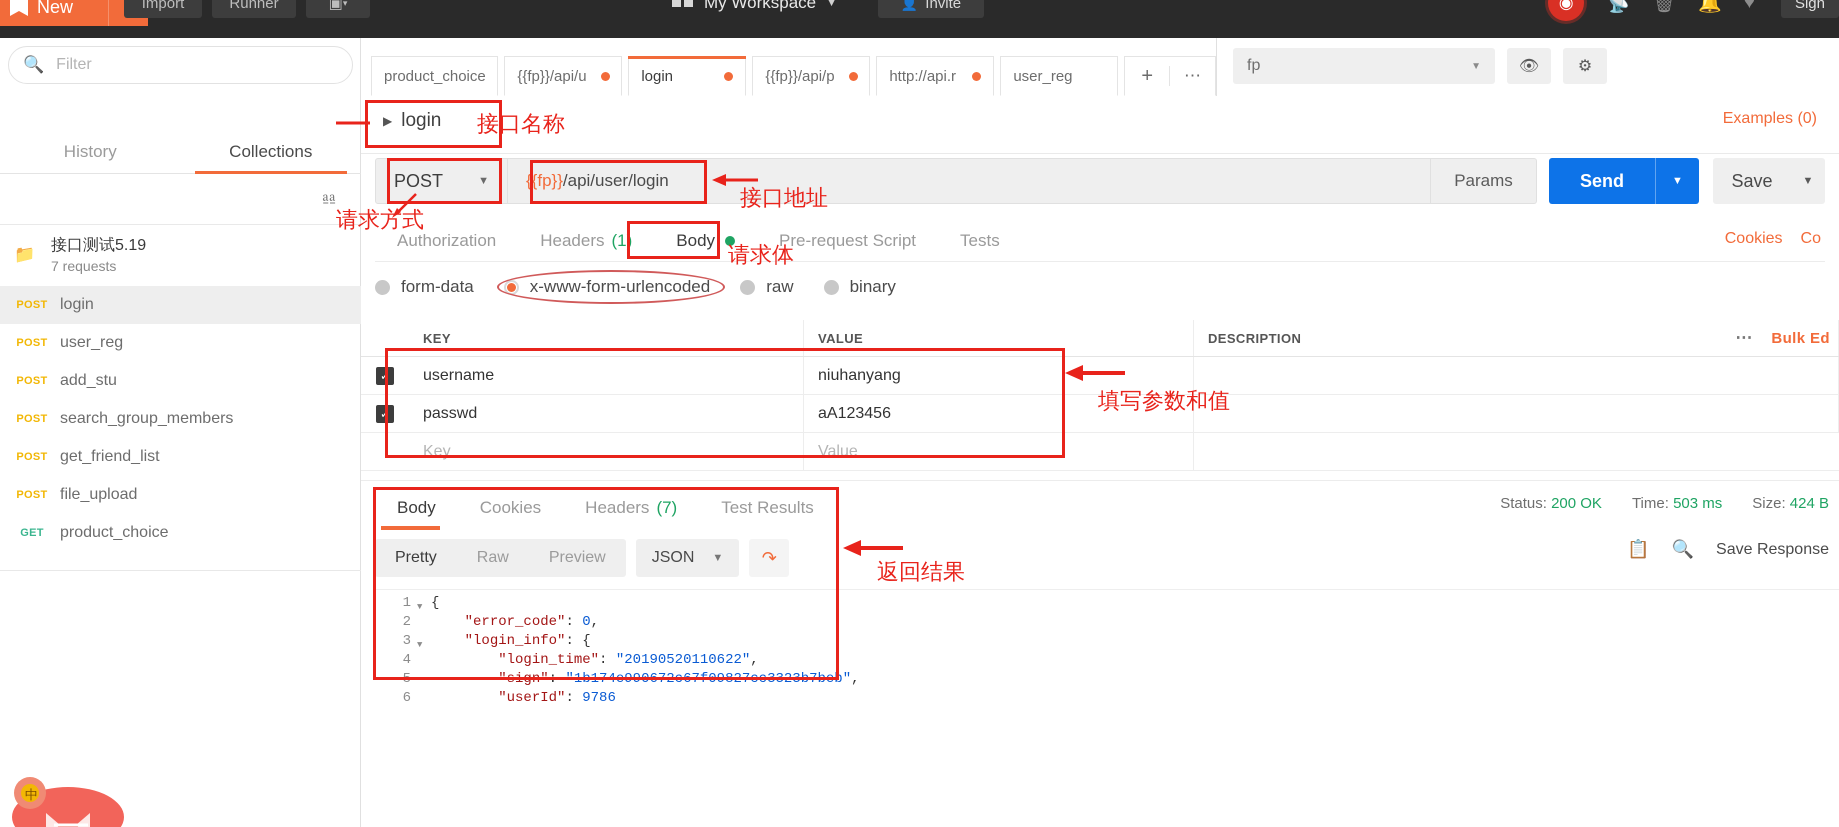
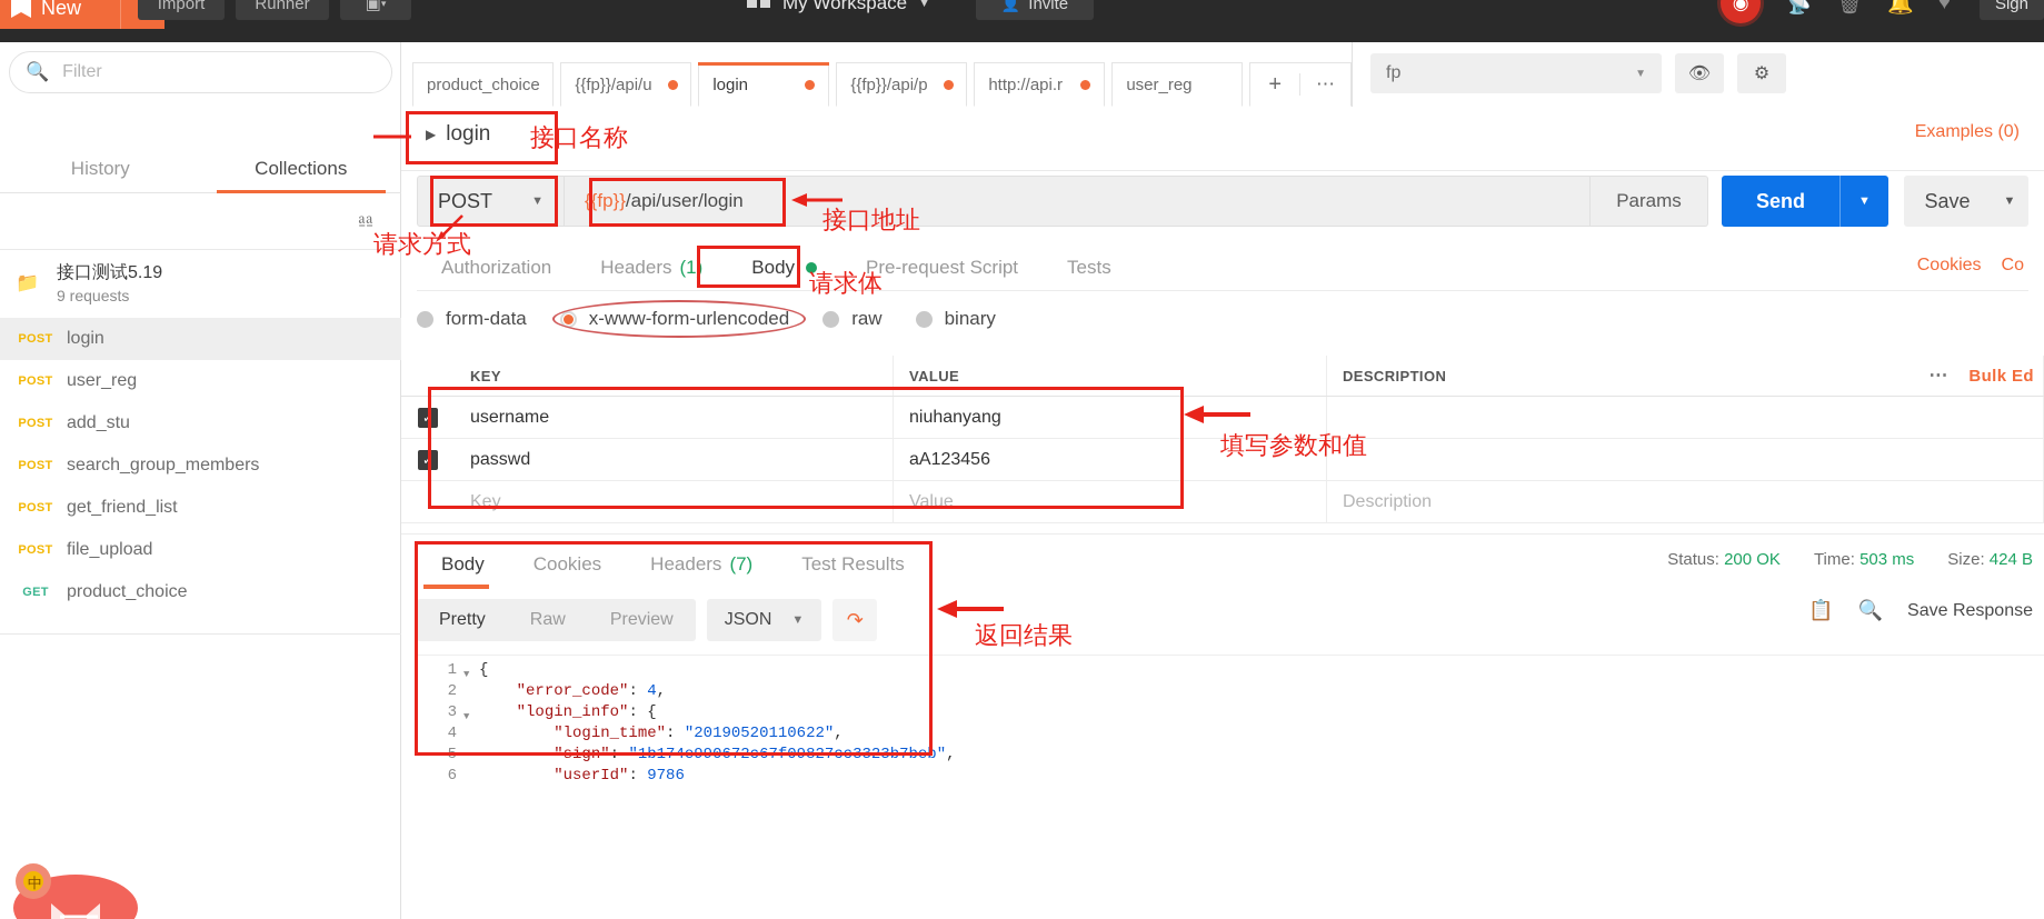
  New
  Import
  Runner
  ▣
  ▾
  My Workspace
  ▼
  👤
  Invite
  ◉
  📡
  🗑
  🔔
  ♥
  Sign
  🔍
  Filter
  History
  Collections
  ⎂
  📁
  接口测试5.19
- 7 requests
+ 9 requests
  POST
  login
  POST
  user_reg
  POST
  add_stu
  POST
  search_group_members
  POST
  get_friend_list
  POST
  file_upload
  GET
  product_choice
  中
  product_choice
  {{fp}}/api/u
  login
  {{fp}}/api/p
  http://api.r
  user_reg
  +
  ⋯
  fp
  ▼
  👁
  ⚙
  ▶
  login
  Examples (0)
  POST
  ▼
  {{fp}}
  /api/user/login
  Params
  Send
  ▼
  Save
  ▼
  Authorization
  Headers
  (1)
  Body
  Pre-request Script
  Tests
  Cookies
  Co
  form-data
  x-www-form-urlencoded
  raw
  binary
  KEY
  VALUE
  DESCRIPTION
  ⋯
  Bulk Ed
  ✓
  username
  niuhanyang
  ✓
  passwd
  aA123456
  Key
  Value
+ Description
  Body
  Cookies
  Headers
  (7)
  Test Results
  Status: 200 OK
  Time: 503 ms
  Size: 424 B
  Pretty
  Raw
  Preview
  JSON
  ▼
  ↷
  📋
  🔍
  Save Response
  1
  ▼
  {
  2
- "error_code": 0,
+ "error_code": 4,
  3
  ▼
  "login_info": {
  4
  "login_time": "20190520110622",
  5
  "sign": "1b174e990672c67f09827cc3323b7beb",
  6
  "userId": 9786
  接口名称
  请求方式
  接口地址
  请求体
  填写参数和值
  返回结果
